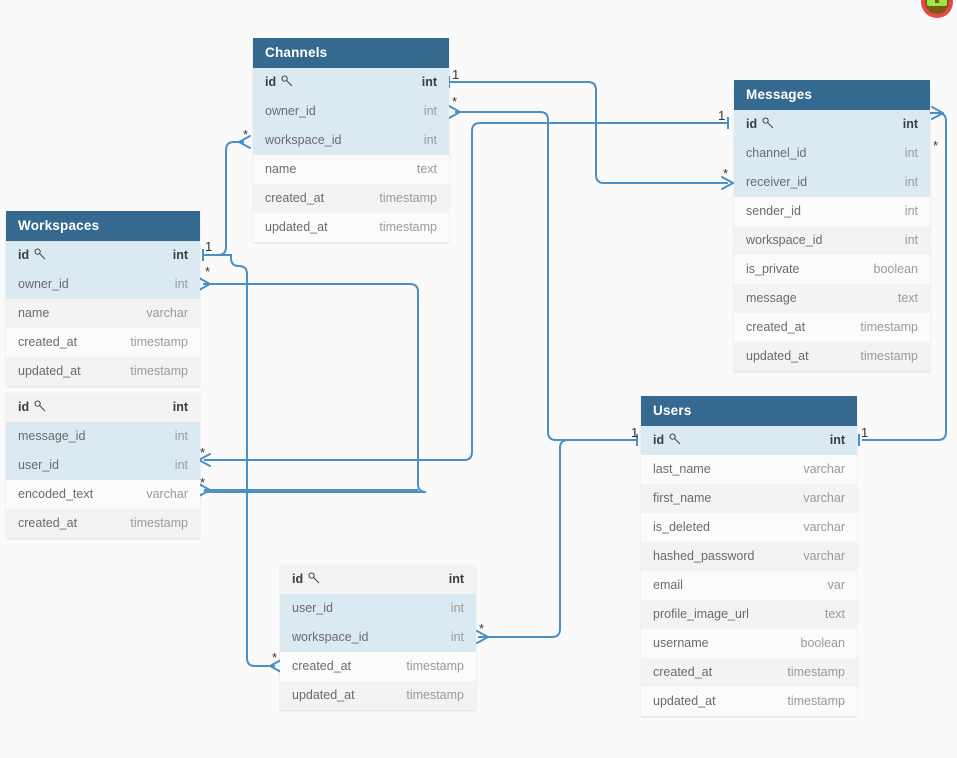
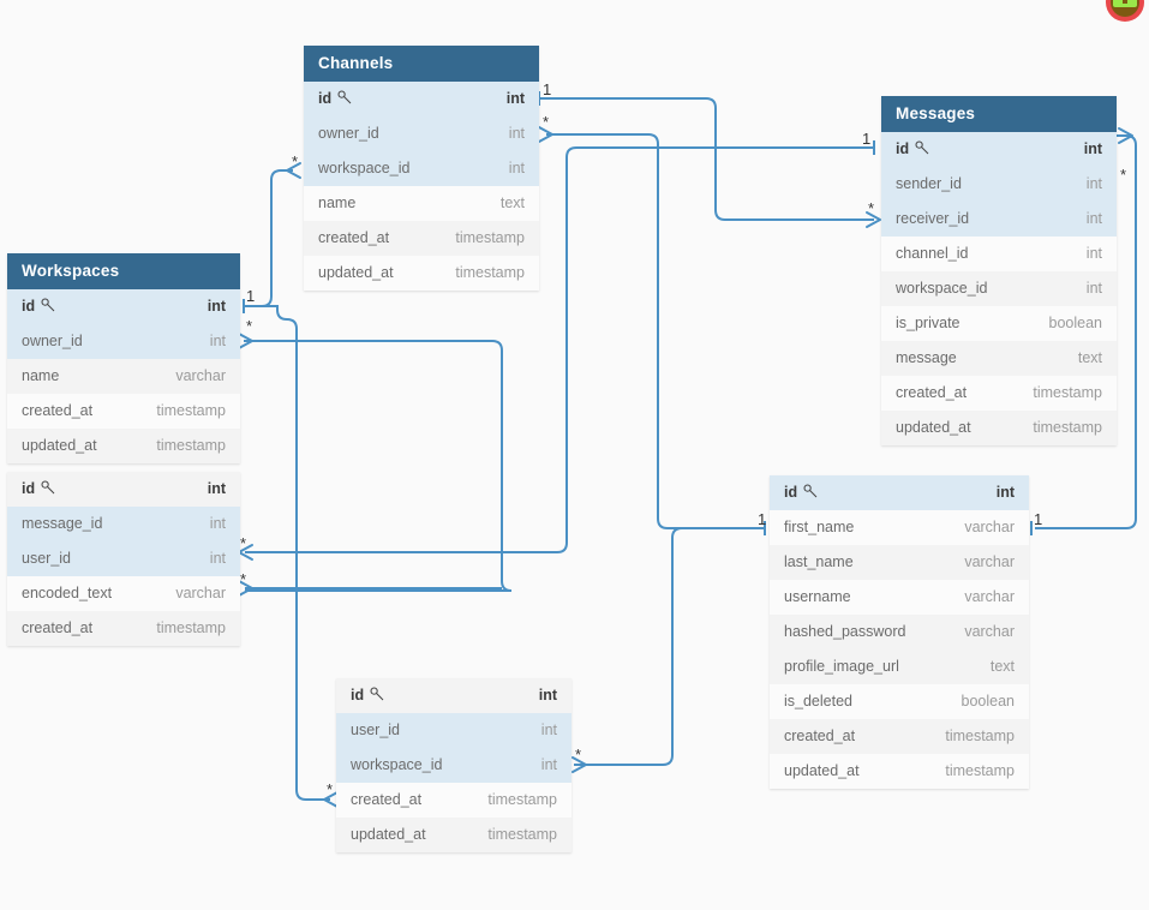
  1
  *
  *
  1
  *
  *
  1
  *
  *
  *
  1
  1
  *
  *
  Channels
  id
  int
  owner_id
  int
  workspace_id
  int
  name
  text
  created_at
  timestamp
  updated_at
  timestamp
  Messages
  id
  int
- channel_id
+ sender_id
  int
  receiver_id
  int
- sender_id
+ channel_id
  int
  workspace_id
  int
  is_private
  boolean
  message
  text
  created_at
  timestamp
  updated_at
  timestamp
  Workspaces
  id
  int
  owner_id
  int
  name
  varchar
  created_at
  timestamp
  updated_at
  timestamp
  id
  int
  message_id
  int
  user_id
  int
  encoded_text
  varchar
  created_at
  timestamp
- Users
  id
  int
- last_name
+ first_name
  varchar
- first_name
+ last_name
  varchar
- is_deleted
+ username
  varchar
  hashed_password
  varchar
- email
- var
  profile_image_url
  text
- username
+ is_deleted
  boolean
  created_at
  timestamp
  updated_at
  timestamp
  id
  int
  user_id
  int
  workspace_id
  int
  created_at
  timestamp
  updated_at
  timestamp
